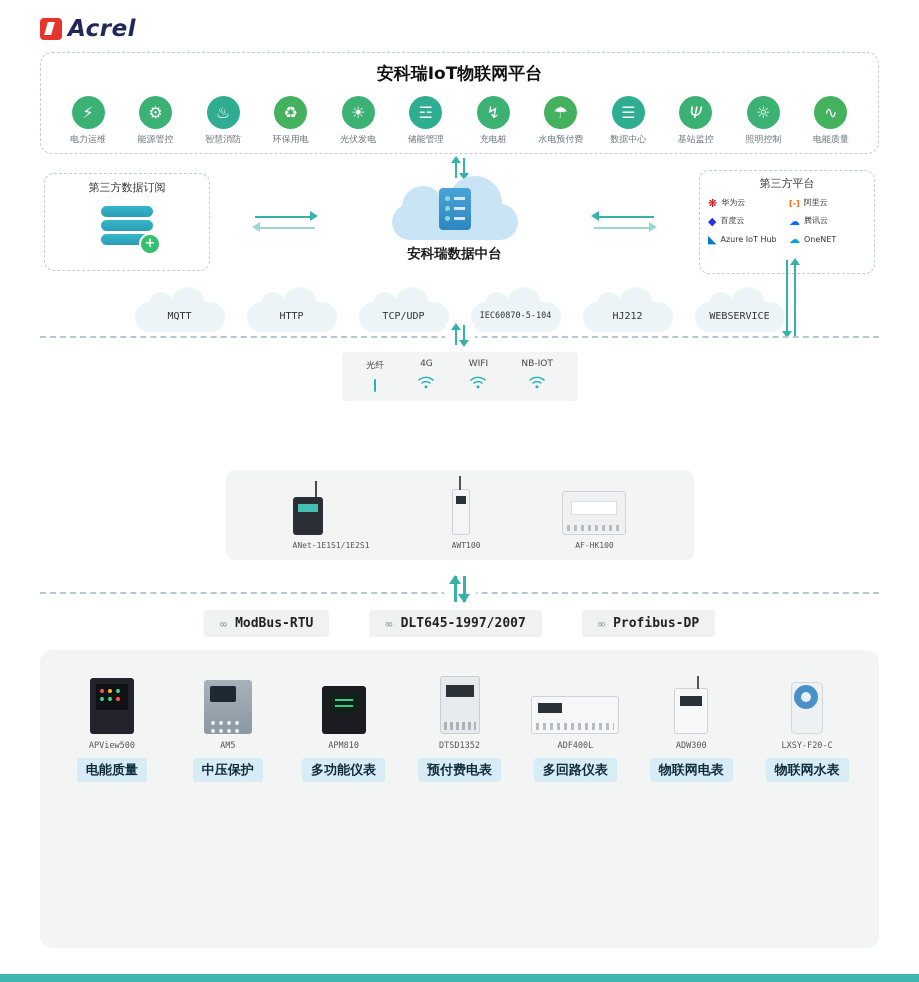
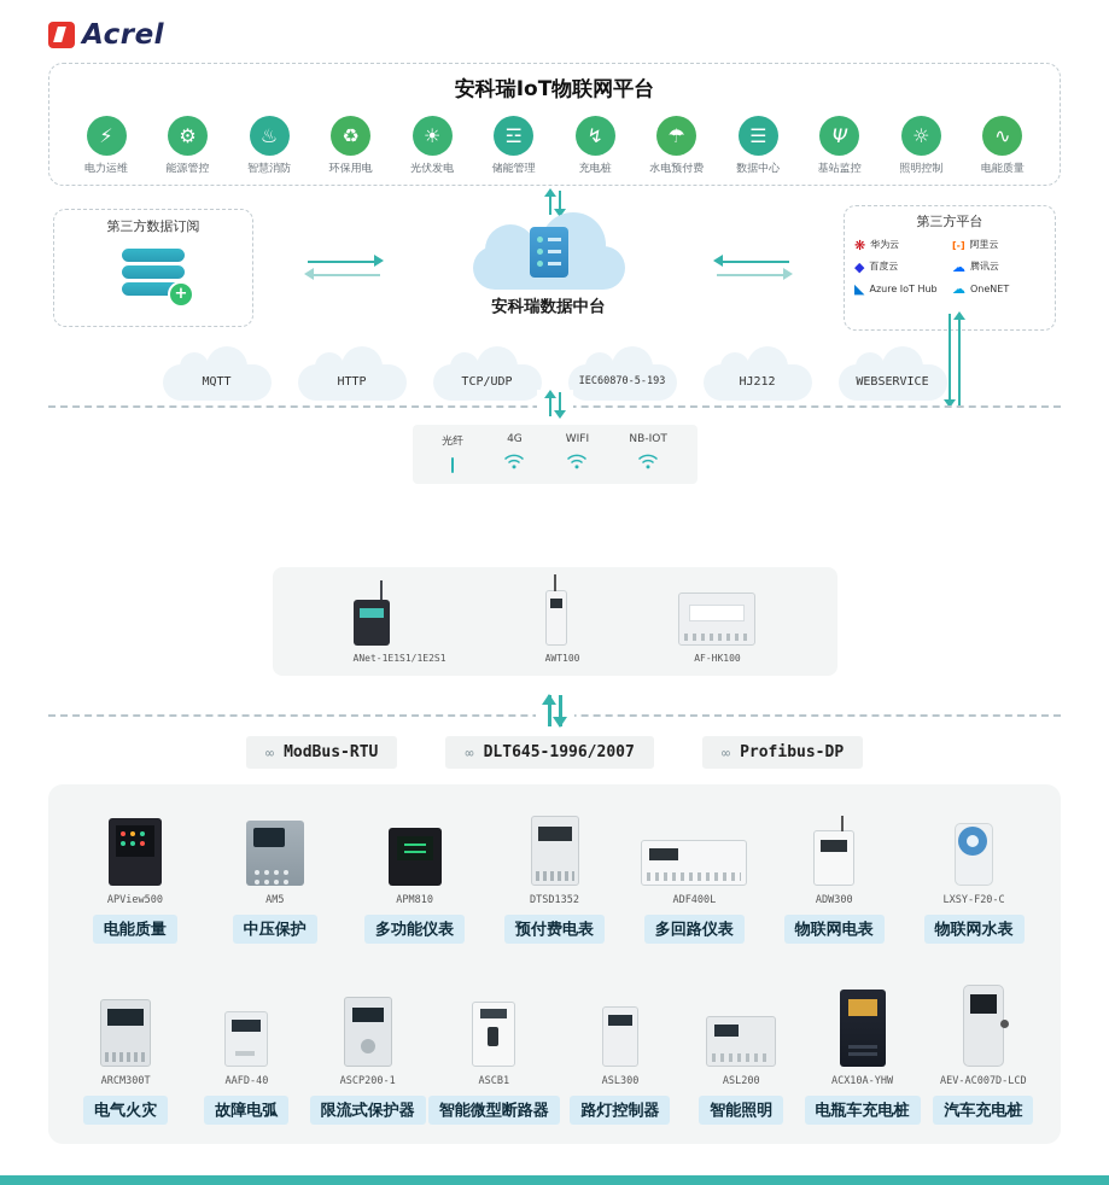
  Acrel
  安科瑞IoT物联网平台
  ⚡
  电力运维
  ⚙
  能源管控
  ♨
  智慧消防
  ♻
  环保用电
  ☀
  光伏发电
  ☲
  储能管理
  ↯
  充电桩
  ☂
  水电预付费
  ☰
  数据中心
  Ψ
  基站监控
  ☼
  照明控制
  ∿
  电能质量
  第三方数据订阅
  +
  安科瑞数据中台
  第三方平台
  ❋
  华为云
  [-]
  阿里云
  ◆
  百度云
  ☁
  腾讯云
  ◣
  Azure IoT Hub
  ☁
  OneNET
  MQTT
  HTTP
  TCP/UDP
- IEC60870-5-104
+ IEC60870-5-193
  HJ212
  WEBSERVICE
  光纤
  4G
  WIFI
  NB-IOT
  ANet-1E1S1/1E2S1
  AWT100
  AF-HK100
  ∞
  ModBus-RTU
  ∞
- DLT645-1997/2007
+ DLT645-1996/2007
  ∞
  Profibus-DP
  APView500
  电能质量
  AM5
  中压保护
  APM810
  多功能仪表
  DTSD1352
  预付费电表
  ADF400L
  多回路仪表
  ADW300
  物联网电表
  LXSY-F20-C
  物联网水表
+ ARCM300T
+ 电气火灾
+ AAFD-40
+ 故障电弧
+ ASCP200-1
+ 限流式保护器
+ ASCB1
+ 智能微型断路器
+ ASL300
+ 路灯控制器
+ ASL200
+ 智能照明
+ ACX10A-YHW
+ 电瓶车充电桩
+ AEV-AC007D-LCD
+ 汽车充电桩
